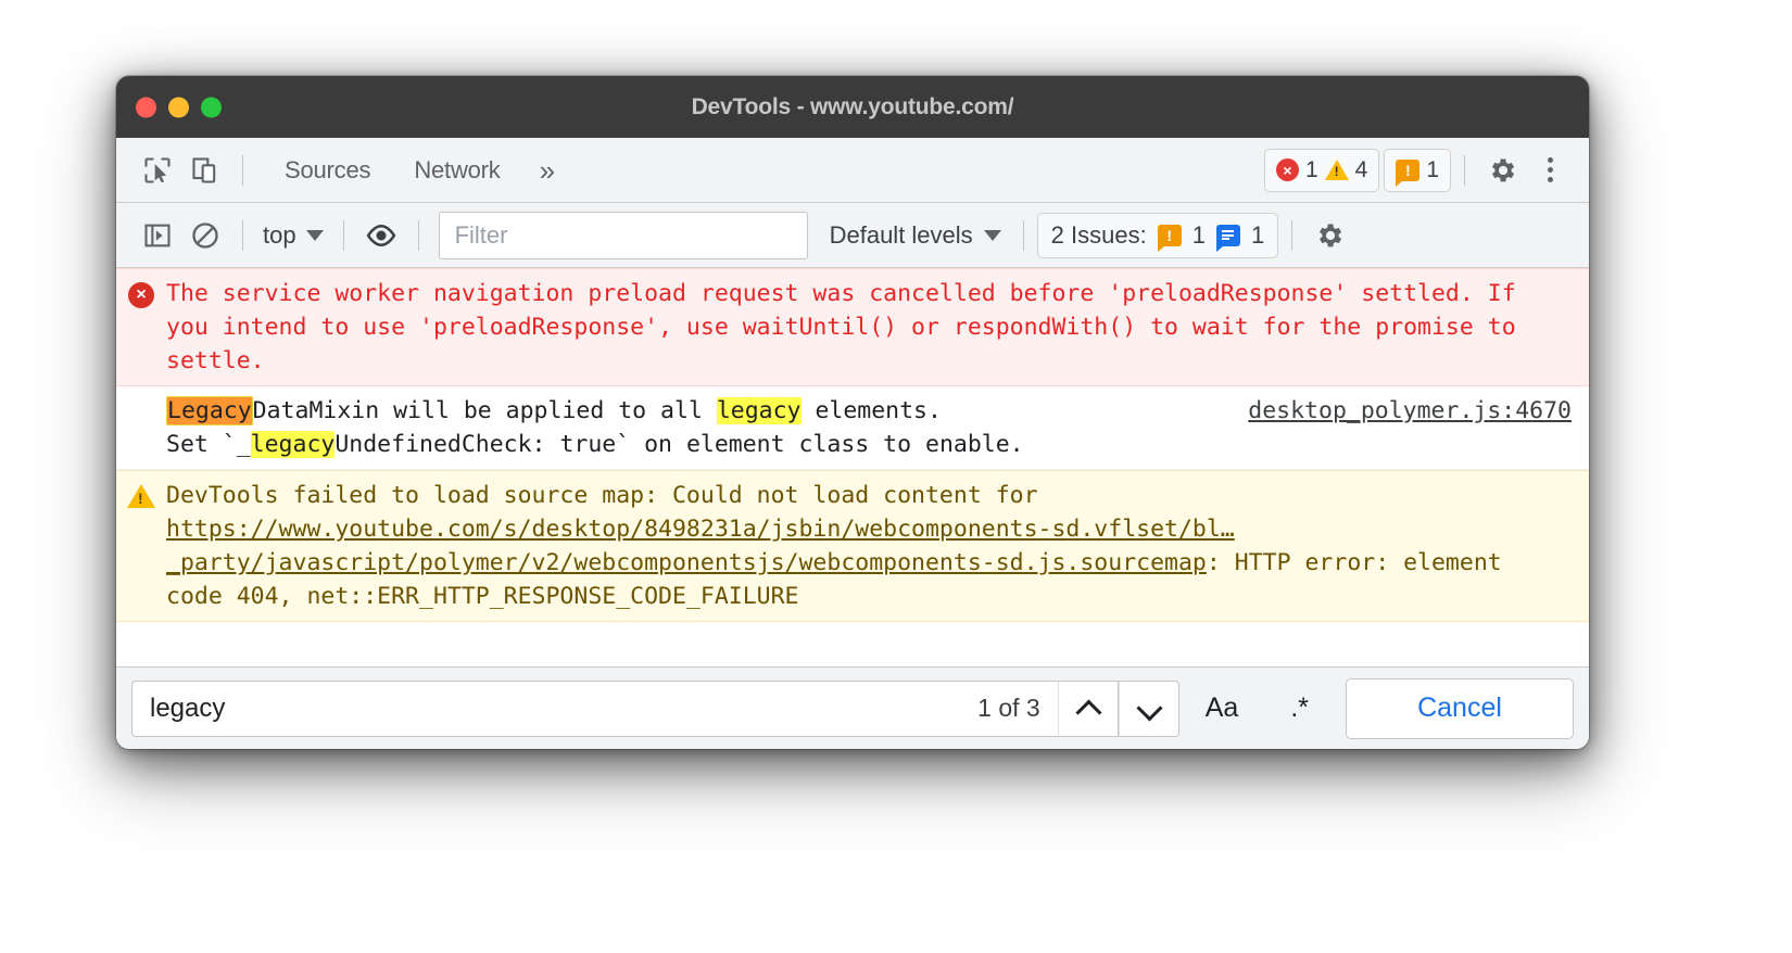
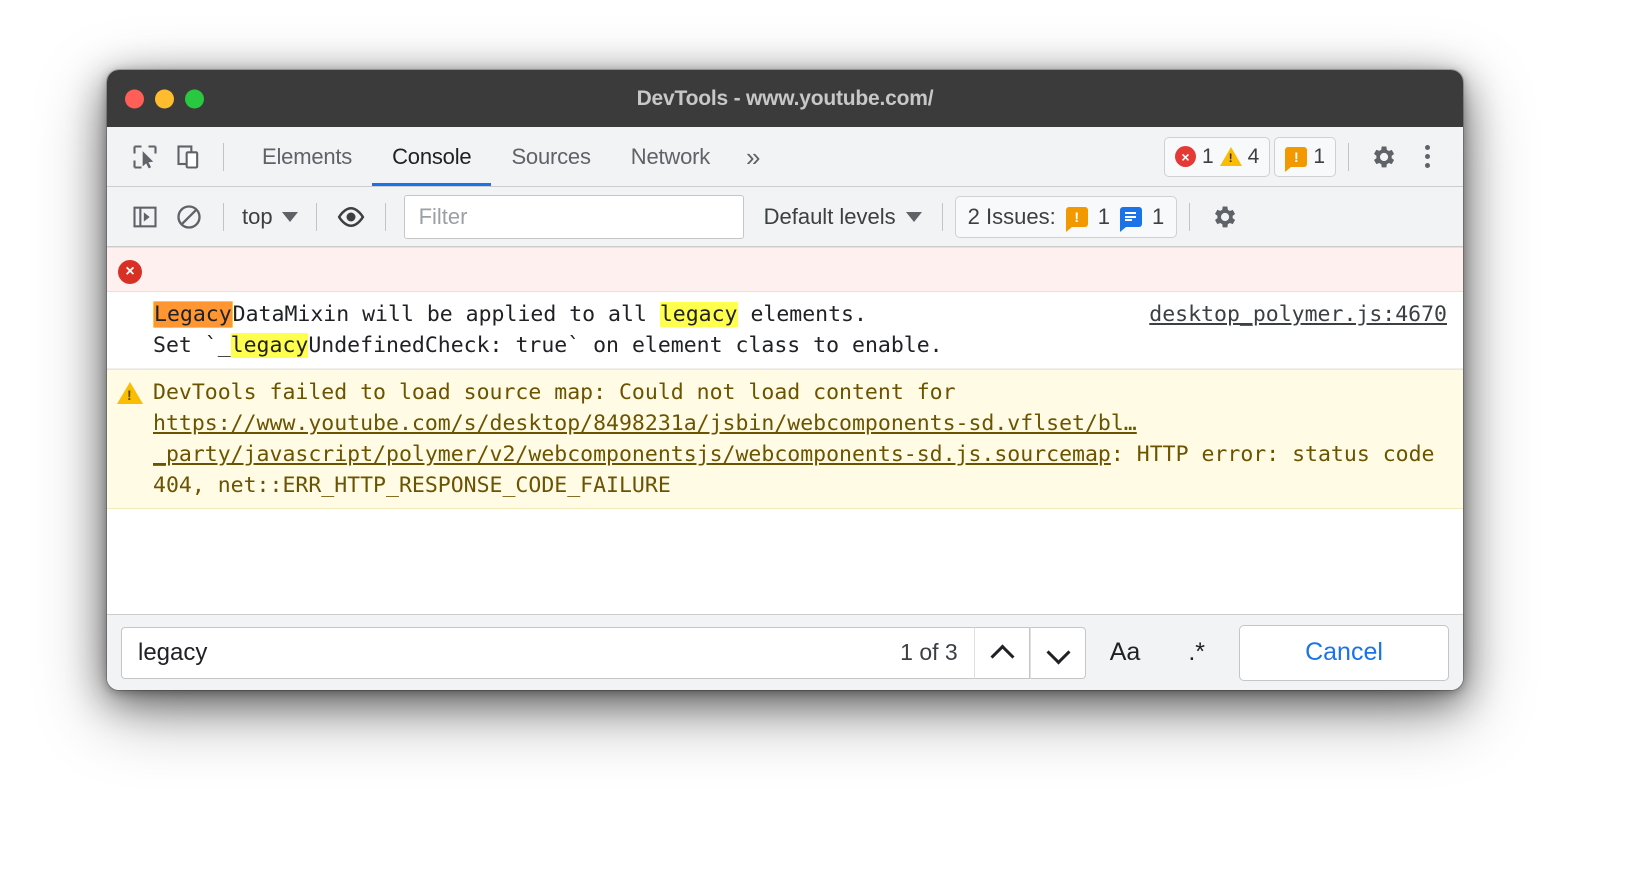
  DevTools - www.youtube.com/
+ Elements
+ Console
  Sources
  Network
  »
  ×
  1
  4
  !
  1
  top
  Filter
  Default levels
  2 Issues:
  !
  1
  1
  ×
- The service worker navigation preload request was cancelled before 'preloadResponse' settled. If you intend to use 'preloadResponse', use waitUntil() or respondWith() to wait for the promise to settle.
  LegacyDataMixin will be applied to all legacy elements.
  Set `_legacyUndefinedCheck: true` on element class to enable.
  desktop_polymer.js:4670
- DevTools failed to load source map: Could not load content for https://www.youtube.com/s/desktop/8498231a/jsbin/webcomponents-sd.vflset/bl…_party/javascript/polymer/v2/webcomponentsjs/webcomponents-sd.js.sourcemap: HTTP error: element code 404, net::ERR_HTTP_RESPONSE_CODE_FAILURE
+ DevTools failed to load source map: Could not load content for https://www.youtube.com/s/desktop/8498231a/jsbin/webcomponents-sd.vflset/bl…_party/javascript/polymer/v2/webcomponentsjs/webcomponents-sd.js.sourcemap: HTTP error: status code 404, net::ERR_HTTP_RESPONSE_CODE_FAILURE
  legacy
  1 of 3
  Aa
  .*
  Cancel
